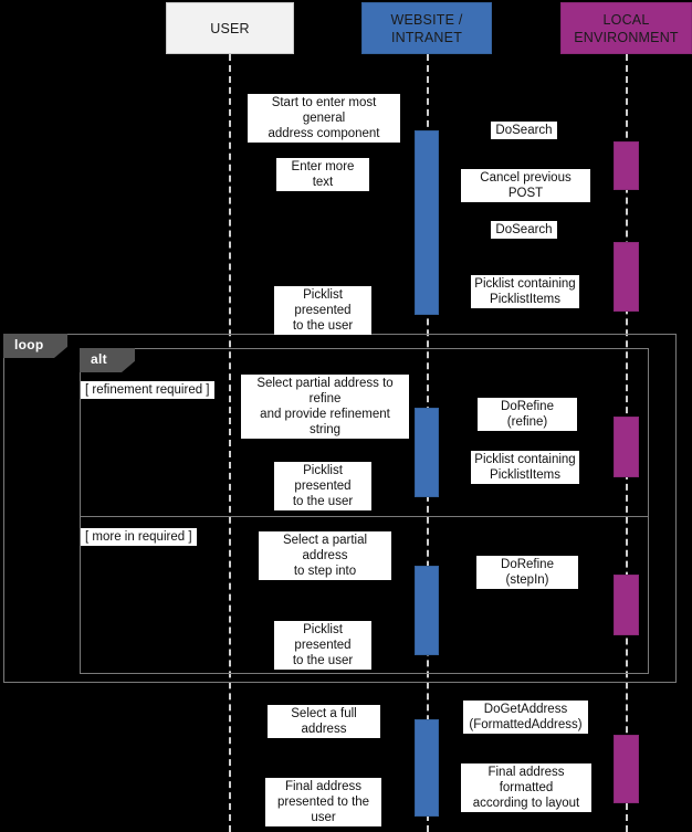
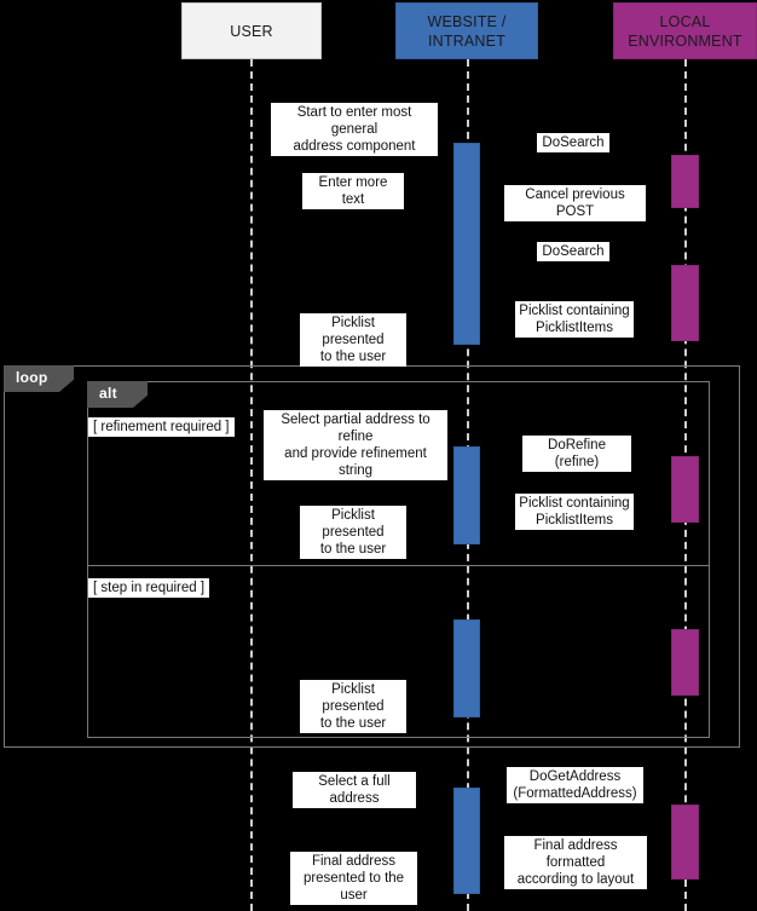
  loop
  alt
  USER
  WEBSITE / INTRANET
  LOCAL ENVIRONMENT
  [ refinement required ]
- [ more in required ]
+ [ step in required ]
  Start to enter most general
  address component
  DoSearch
  Enter more text
  Cancel previous POST
  DoSearch
  Picklist containing
  PicklistItems
  Picklist presented
  to the user
  Select partial address to refine
  and provide refinement string
  DoRefine (refine)
  Picklist containing
  PicklistItems
  Picklist presented
  to the user
- Select a partial address
- to step into
- DoRefine (stepIn)
  Picklist presented
  to the user
  Select a full address
  DoGetAddress
  (FormattedAddress)
  Final address formatted
  according to layout
  Final address
  presented to the user
